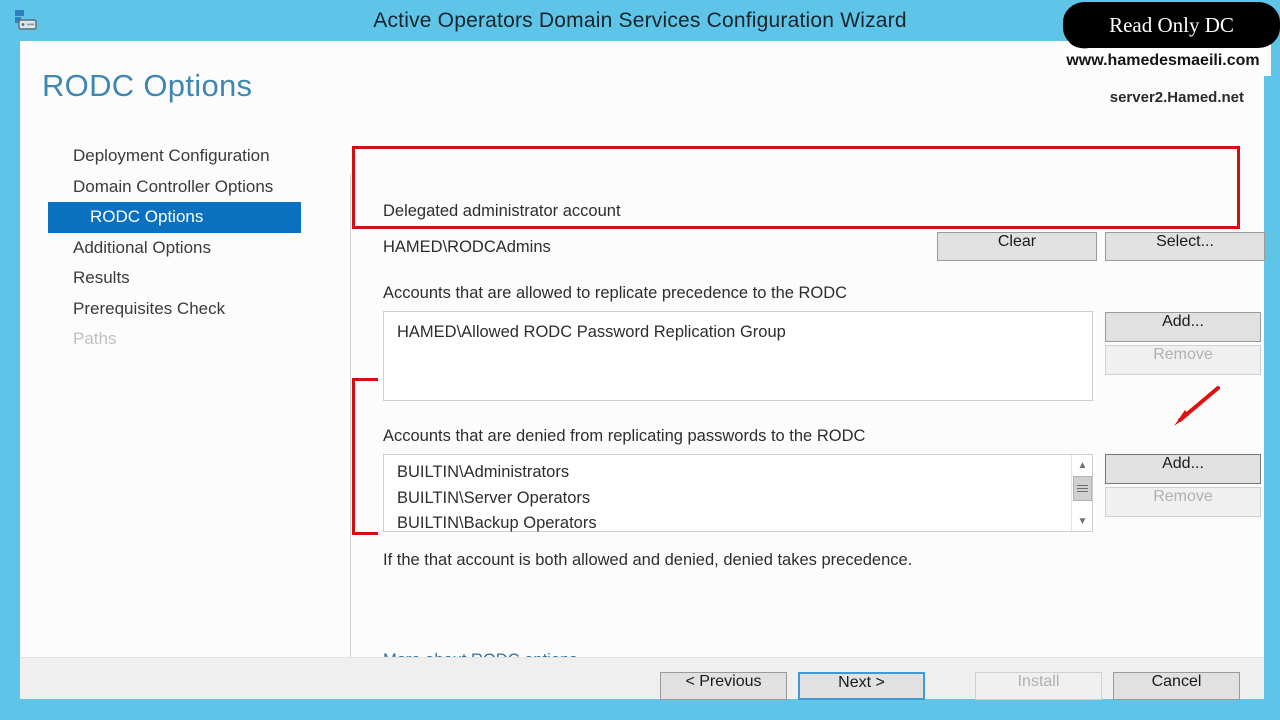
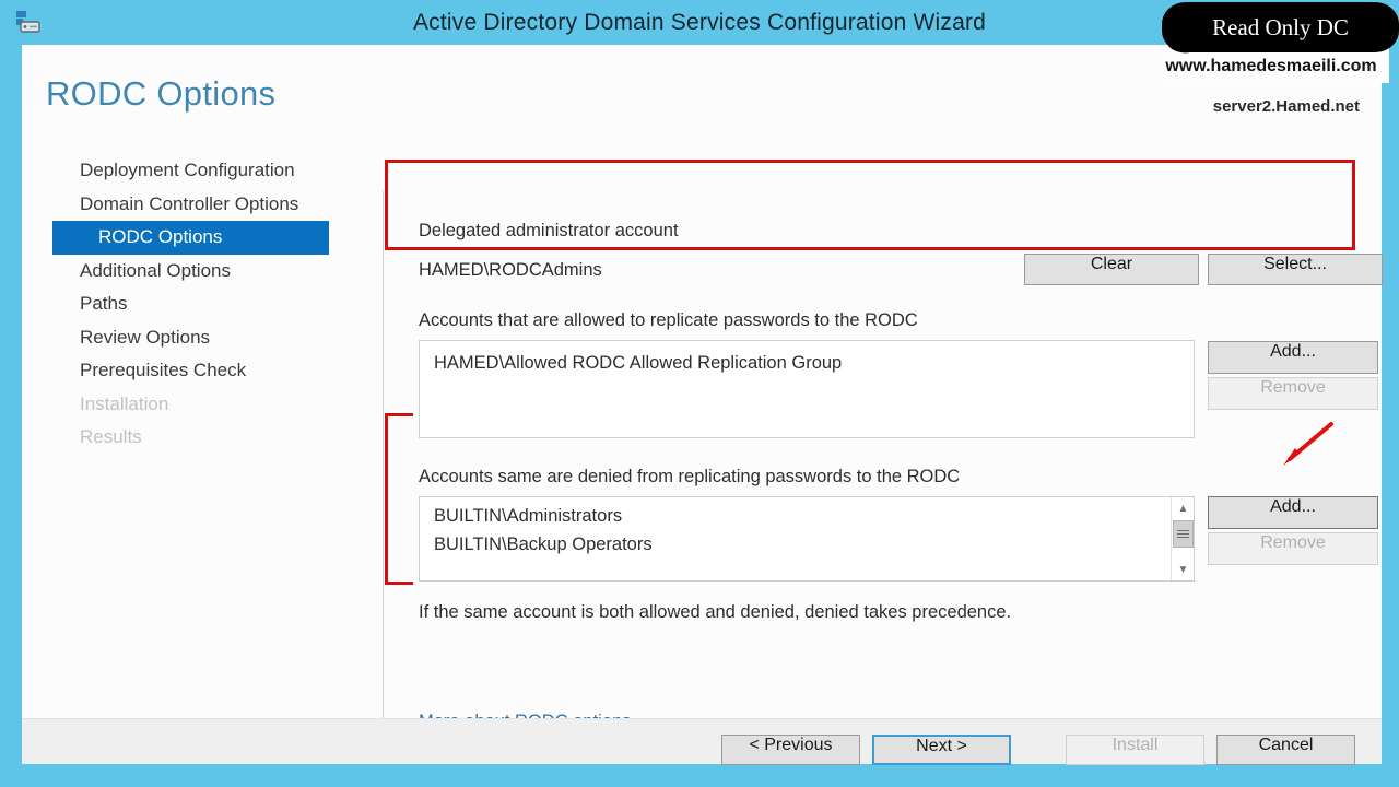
- Active Operators Domain Services Configuration Wizard
+ Active Directory Domain Services Configuration Wizard
  RODC Options
  server2.Hamed.net
  Deployment Configuration
  Domain Controller Options
  RODC Options
  Additional Options
- Results
+ Paths
+ Review Options
  Prerequisites Check
+ Installation
- Paths
+ Results
  Delegated administrator account
  HAMED\RODCAdmins
  Clear
  Select...
- Accounts that are allowed to replicate precedence to the RODC
+ Accounts that are allowed to replicate passwords to the RODC
- HAMED\Allowed RODC Password Replication Group
+ HAMED\Allowed RODC Allowed Replication Group
  Add...
  Remove
- Accounts that are denied from replicating passwords to the RODC
+ Accounts same are denied from replicating passwords to the RODC
  BUILTIN\Administrators
- BUILTIN\Server Operators
  BUILTIN\Backup Operators
  ▲
  ▼
  Add...
  Remove
- If the that account is both allowed and denied, denied takes precedence.
+ If the same account is both allowed and denied, denied takes precedence.
  < Previous
  Next >
  Install
  Cancel
  Read Only DC
  www.hamedesmaeili.com
